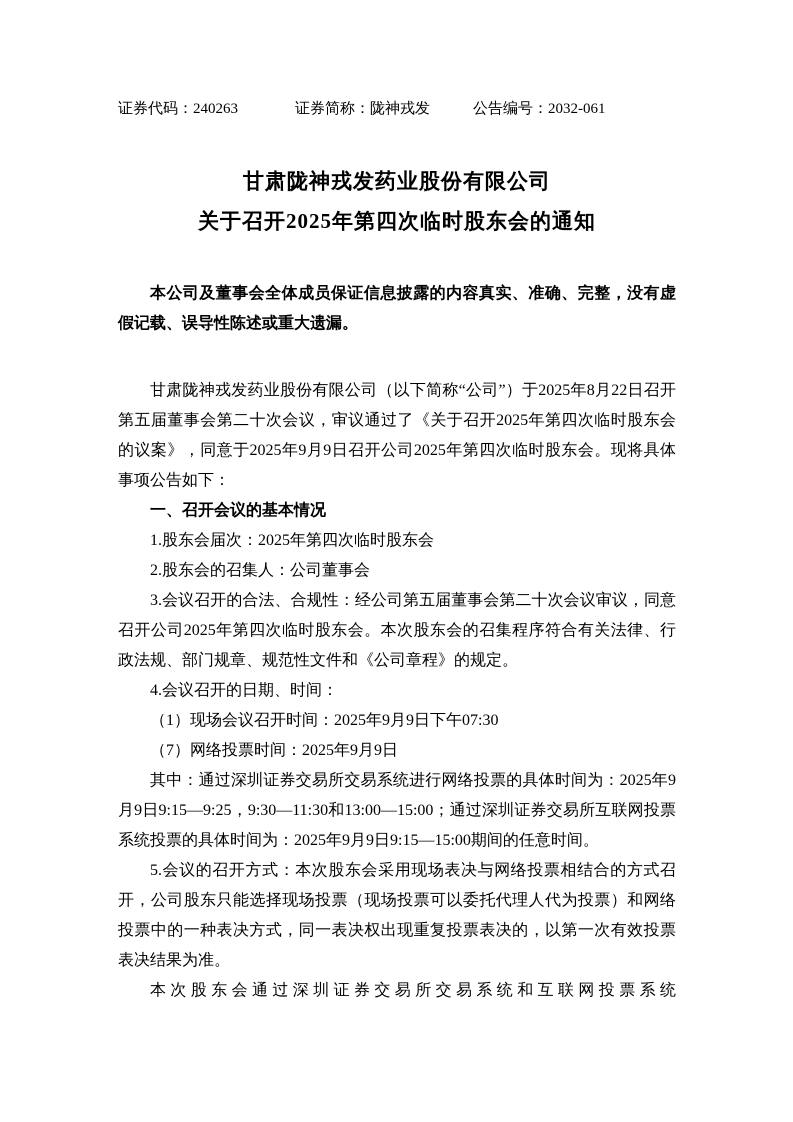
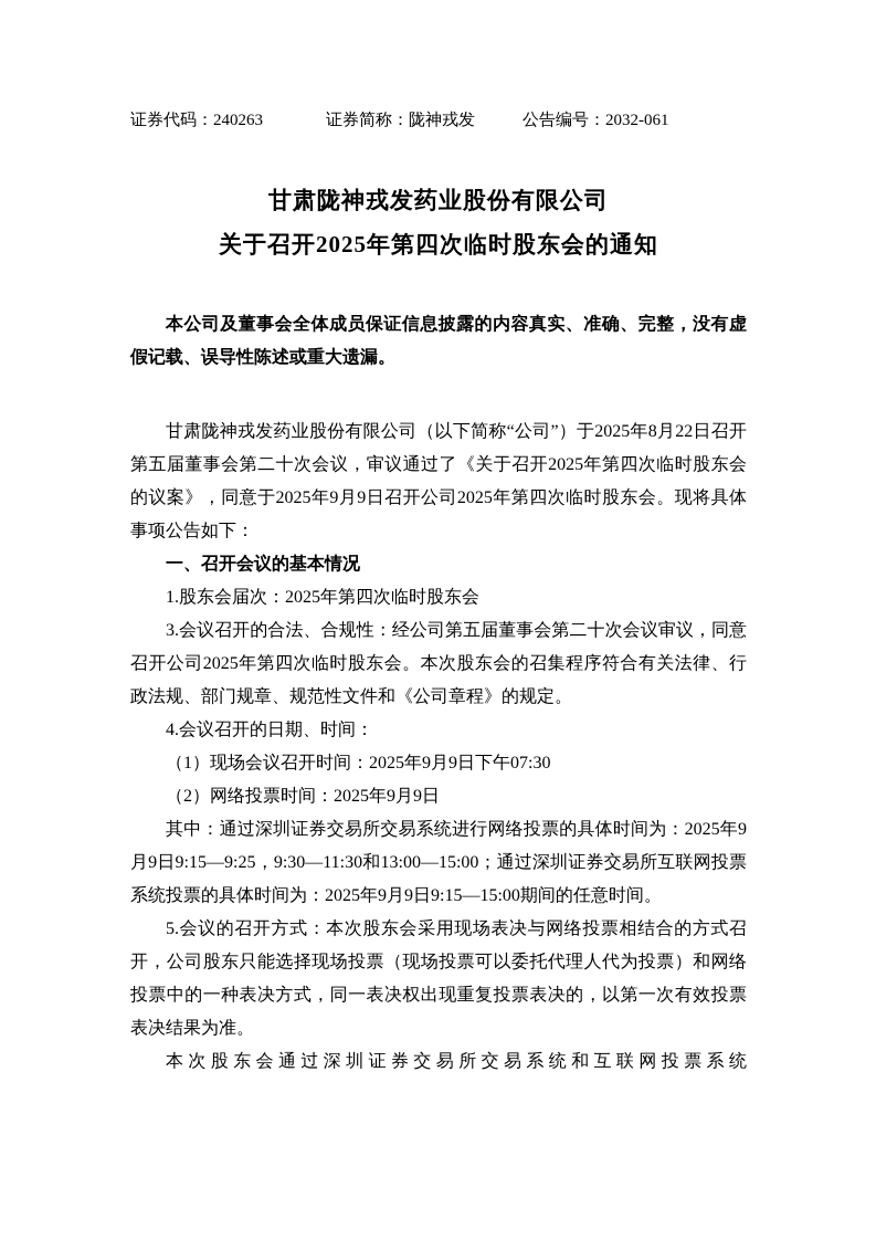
  证券代码：240263
  证券简称：陇神戎发
  公告编号：2032-061
  甘肃陇神戎发药业股份有限公司
  关于召开2025年第四次临时股东会的通知
  本公司及董事会全体成员保证信息披露的内容真实、准确、完整，没有虚假记载、误导性陈述或重大遗漏。
  甘肃陇神戎发药业股份有限公司（以下简称“公司”）于2025年8月22日召开第五届董事会第二十次会议，审议通过了《关于召开2025年第四次临时股东会的议案》，同意于2025年9月9日召开公司2025年第四次临时股东会。现将具体事项公告如下：
  一、召开会议的基本情况
  1.股东会届次：2025年第四次临时股东会
- 2.股东会的召集人：公司董事会
  3.会议召开的合法、合规性：经公司第五届董事会第二十次会议审议，同意召开公司2025年第四次临时股东会。本次股东会的召集程序符合有关法律、行政法规、部门规章、规范性文件和《公司章程》的规定。
  4.会议召开的日期、时间：
  （1）现场会议召开时间：2025年9月9日下午07:30
- （7）网络投票时间：2025年9月9日
+ （2）网络投票时间：2025年9月9日
  其中：通过深圳证券交易所交易系统进行网络投票的具体时间为：2025年9月9日9:15—9:25，9:30—11:30和13:00—15:00；通过深圳证券交易所互联网投票系统投票的具体时间为：2025年9月9日9:15—15:00期间的任意时间。
  5.会议的召开方式：本次股东会采用现场表决与网络投票相结合的方式召开，公司股东只能选择现场投票（现场投票可以委托代理人代为投票）和网络投票中的一种表决方式，同一表决权出现重复投票表决的，以第一次有效投票表决结果为准。
  本次股东会通过深圳证券交易所交易系统和互联网投票系统
